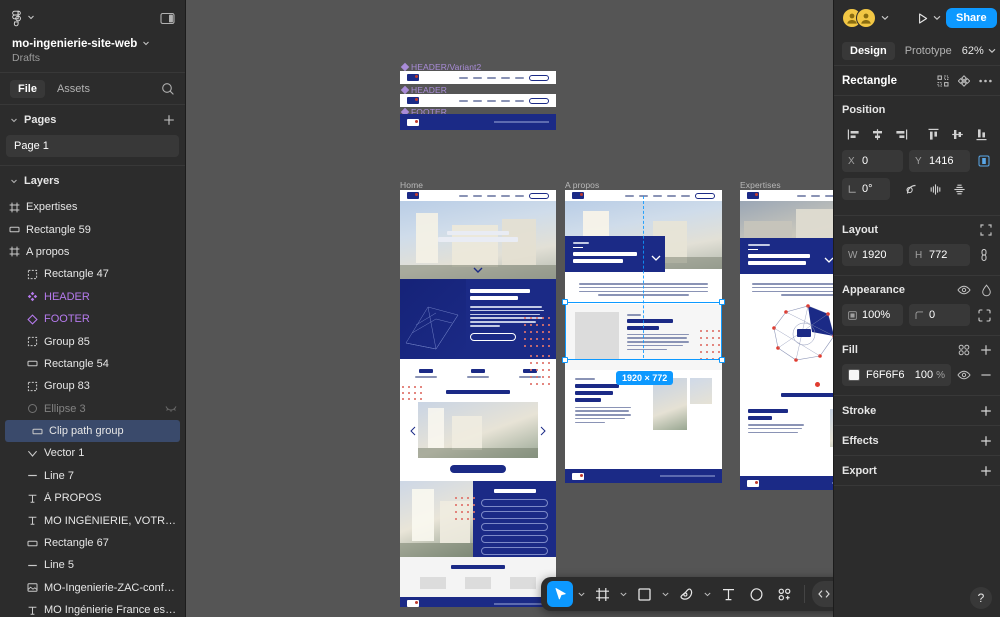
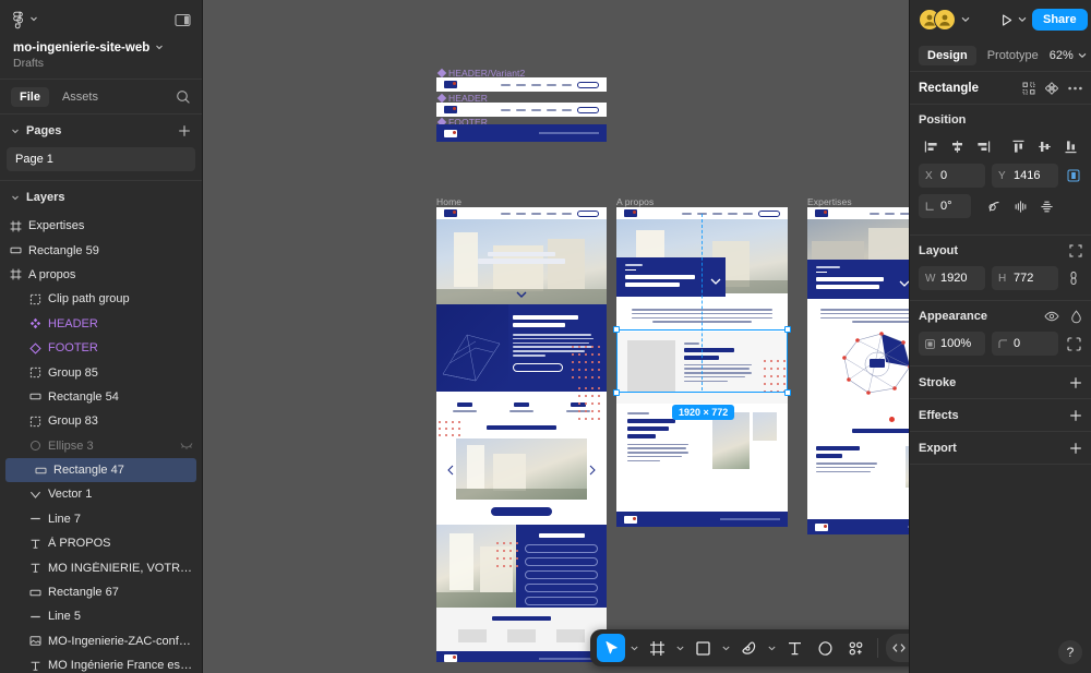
  mo-ingenierie-site-web
  Drafts
  File
  Assets
  Pages
  Page 1
  Layers
  Expertises
  Rectangle 59
  A propos
- Rectangle 47
+ Clip path group
  HEADER
  FOOTER
  Group 85
  Rectangle 54
  Group 83
  Ellipse 3
- Clip path group
+ Rectangle 47
  Vector 1
  Line 7
  À PROPOS
  MO INGÉNIERIE, VOTRE
  Rectangle 67
  Line 5
  MO-Ingenierie-ZAC-conflue
  MO Ingénierie France est u
  HEADER/Variant2
  HEADER
  FOOTER
  Home
  A propos
  1920 × 772
  Expertises
  Share
  Design
  Prototype
  62%
  Rectangle
  Position
  X
  0
  Y
  1416
  0°
  Layout
  W
  1920
  H
  772
  Appearance
  100%
  0
- Fill
- F6F6F6
- 100
- %
  Stroke
  Effects
  Export
  ?
